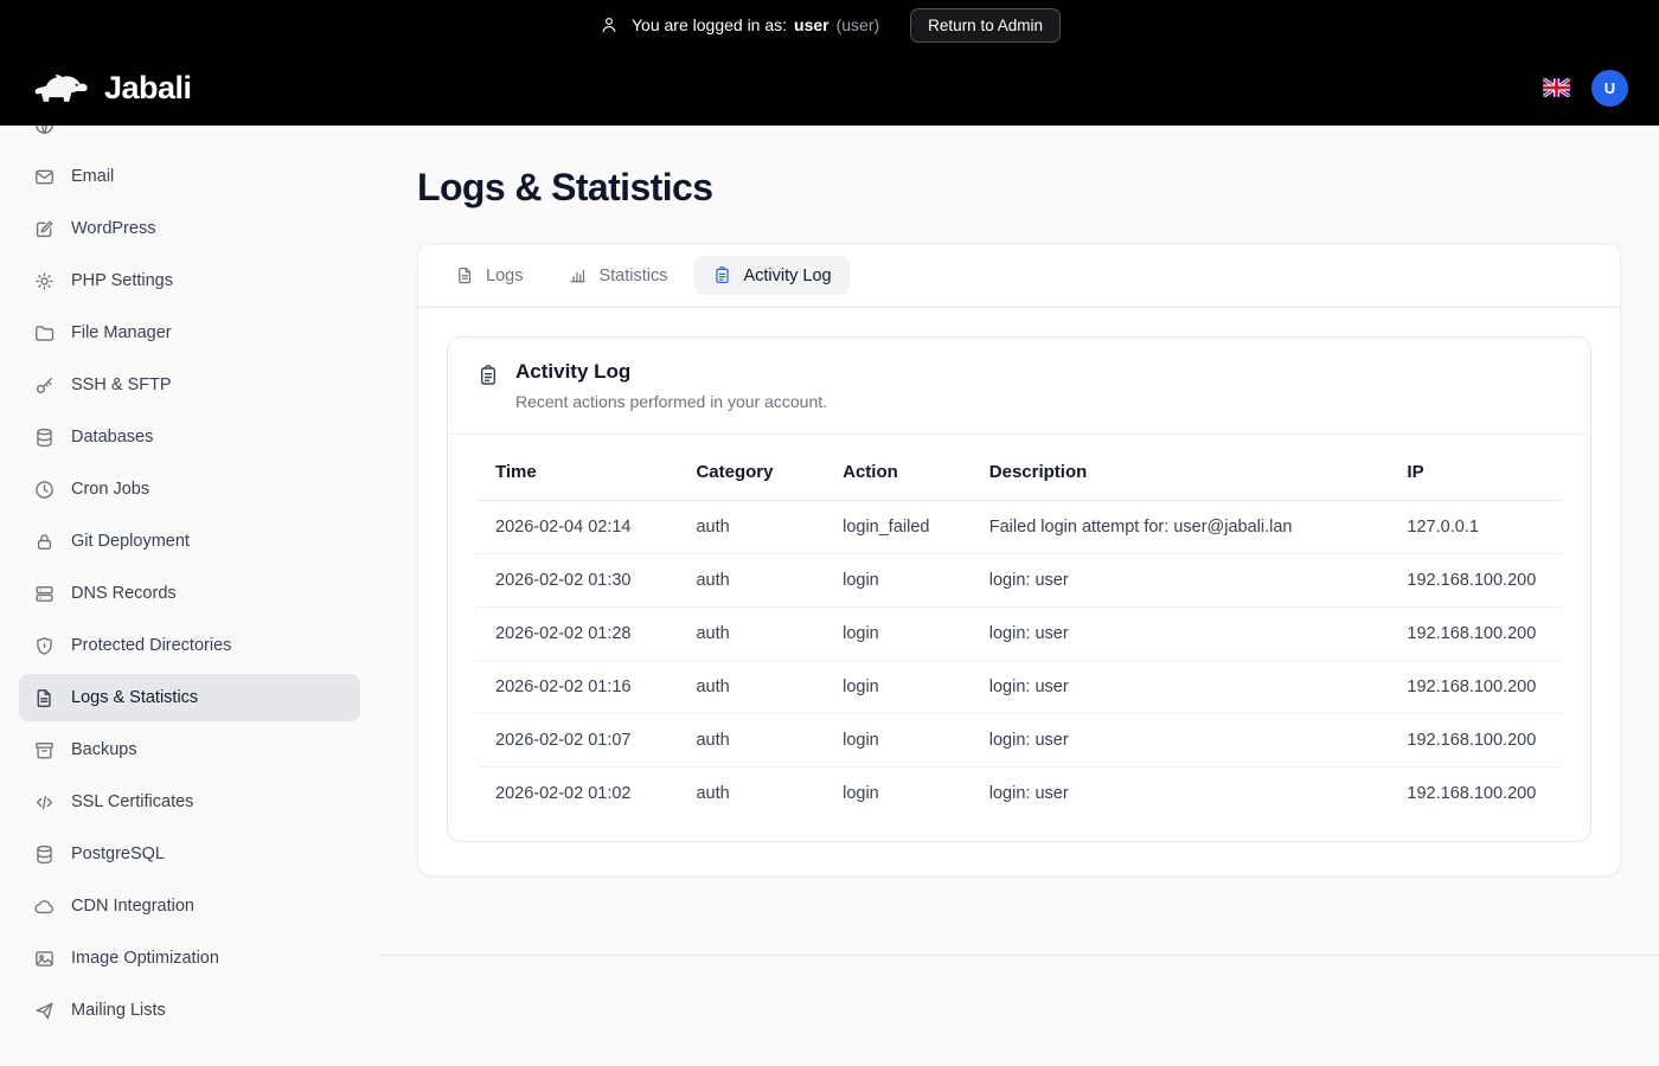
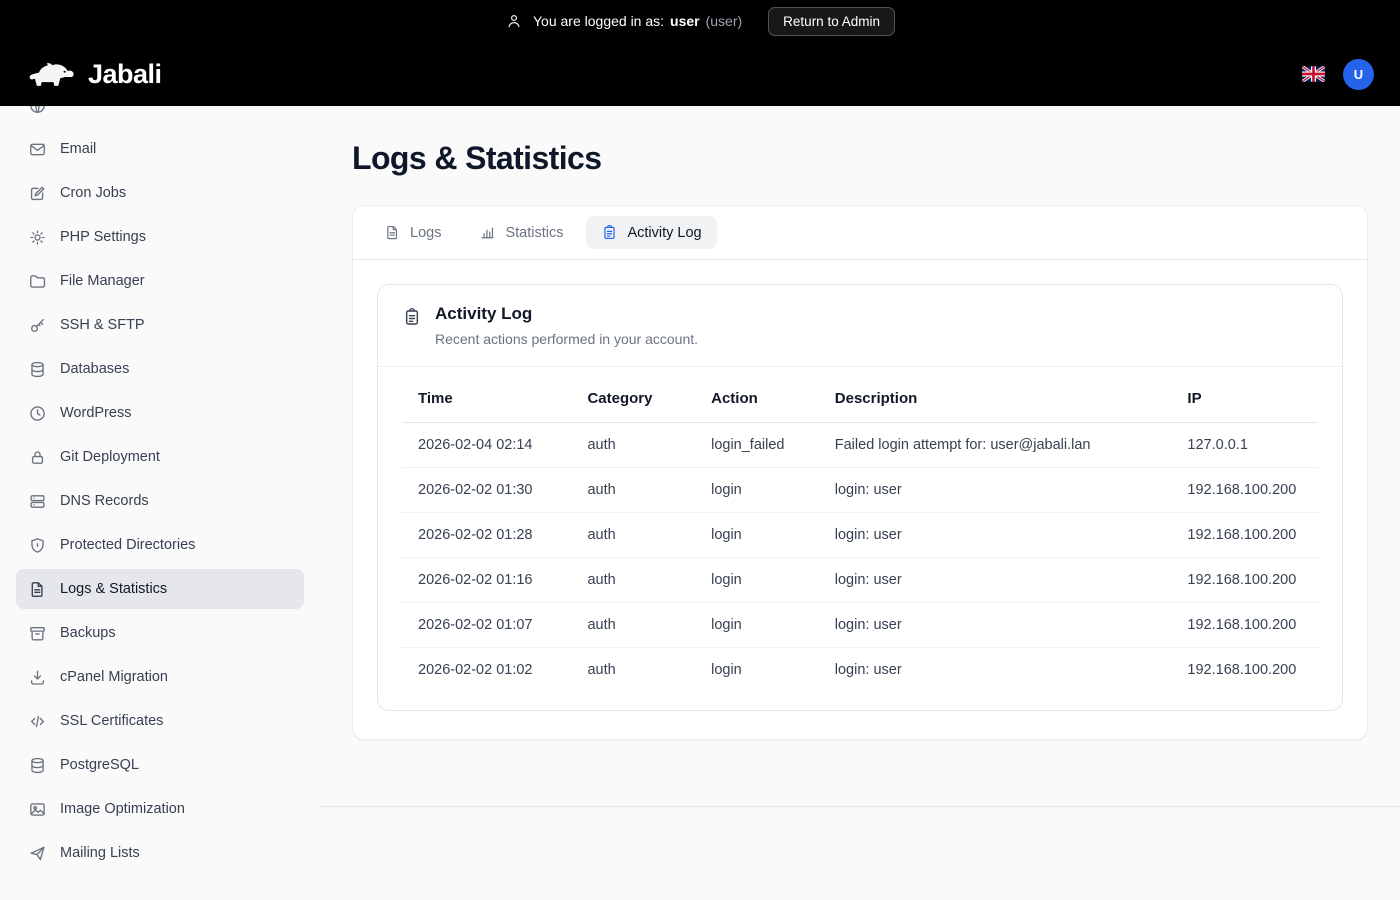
  You are logged in as:
  user
  (user)
  Return to Admin
  Jabali
  U
  Email
- WordPress
+ Cron Jobs
  PHP Settings
  File Manager
  SSH & SFTP
  Databases
- Cron Jobs
+ WordPress
  Git Deployment
  DNS Records
  Protected Directories
  Logs & Statistics
  Backups
+ cPanel Migration
  SSL Certificates
  PostgreSQL
- CDN Integration
  Image Optimization
  Mailing Lists
  Logs & Statistics
  Logs
  Statistics
  Activity Log
  Activity Log
  Recent actions performed in your account.
  Time	Category	Action	Description	IP
  2026-02-04 02:14	auth	login_failed	Failed login attempt for: user@jabali.lan	127.0.0.1
  2026-02-02 01:30	auth	login	login: user	192.168.100.200
  2026-02-02 01:28	auth	login	login: user	192.168.100.200
  2026-02-02 01:16	auth	login	login: user	192.168.100.200
  2026-02-02 01:07	auth	login	login: user	192.168.100.200
  2026-02-02 01:02	auth	login	login: user	192.168.100.200
